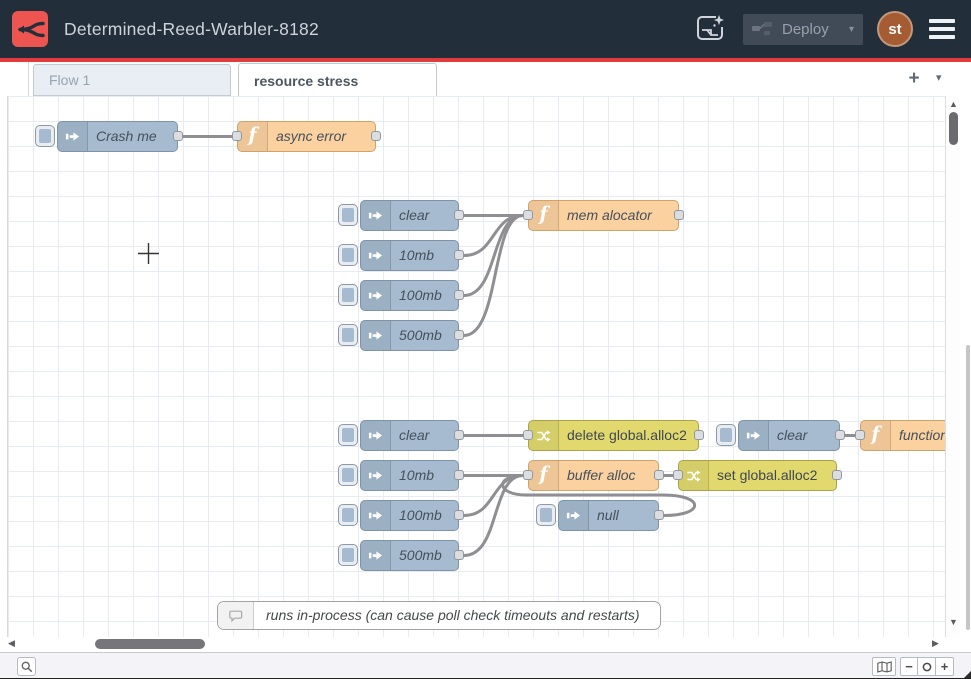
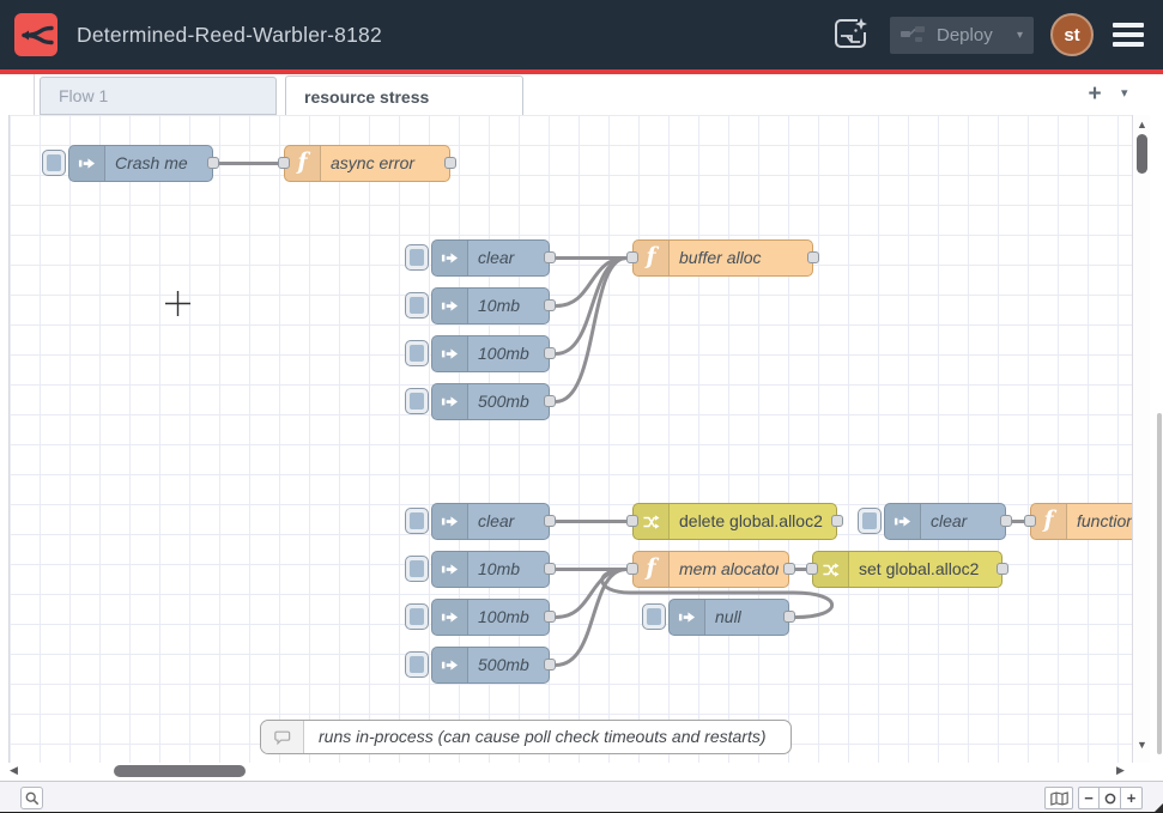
  Determined-Reed-Warbler-8182
  Deploy
  ▾
  st
  Flow 1
  resource stress
  +
  ▾
  Crash me
  f
  async error
  clear
  10mb
  100mb
  500mb
  f
- mem alocator
+ buffer alloc
  clear
  10mb
  100mb
  500mb
  delete global.alloc2
  f
- buffer alloc
+ mem alocator
  set global.alloc2
  null
  clear
  f
  function
  runs in-process (can cause poll check timeouts and restarts)
  ▲
  ▼
  ◀
  ▶
  −
  +
